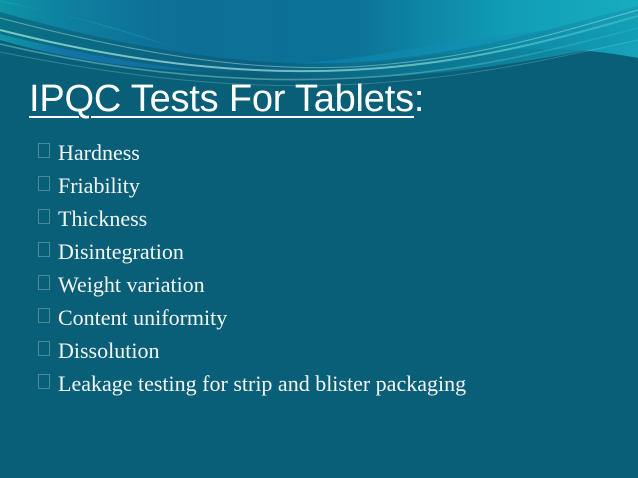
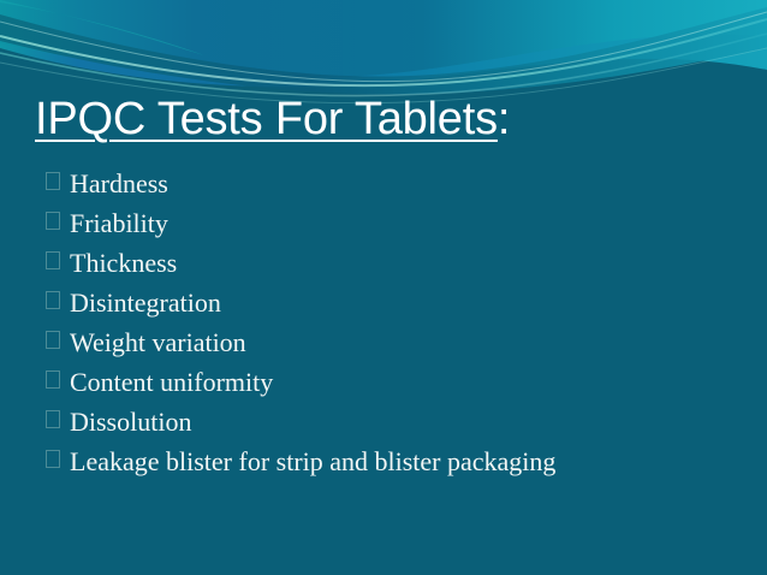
  IPQC Tests For Tablets:
  Hardness
  Friability
  Thickness
  Disintegration
  Weight variation
  Content uniformity
  Dissolution
- Leakage testing for strip and blister packaging
+ Leakage blister for strip and blister packaging
